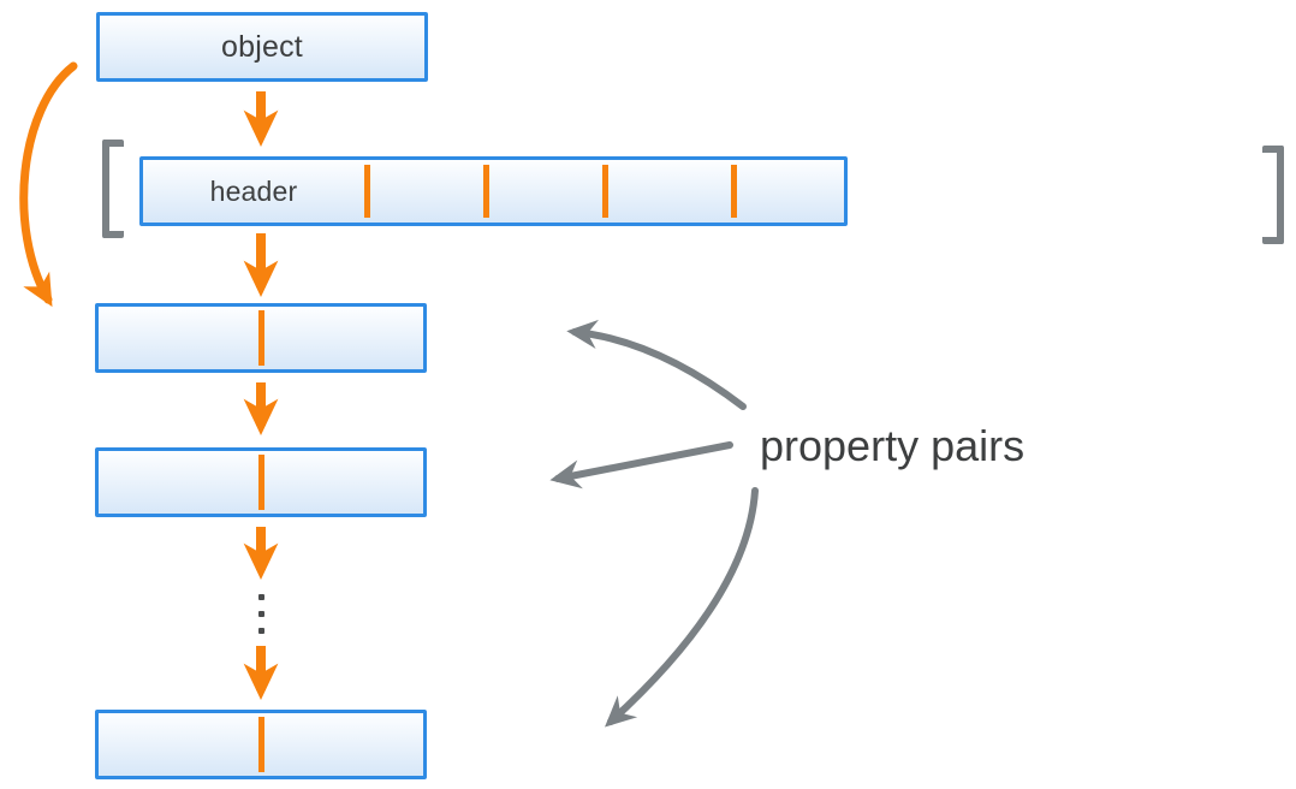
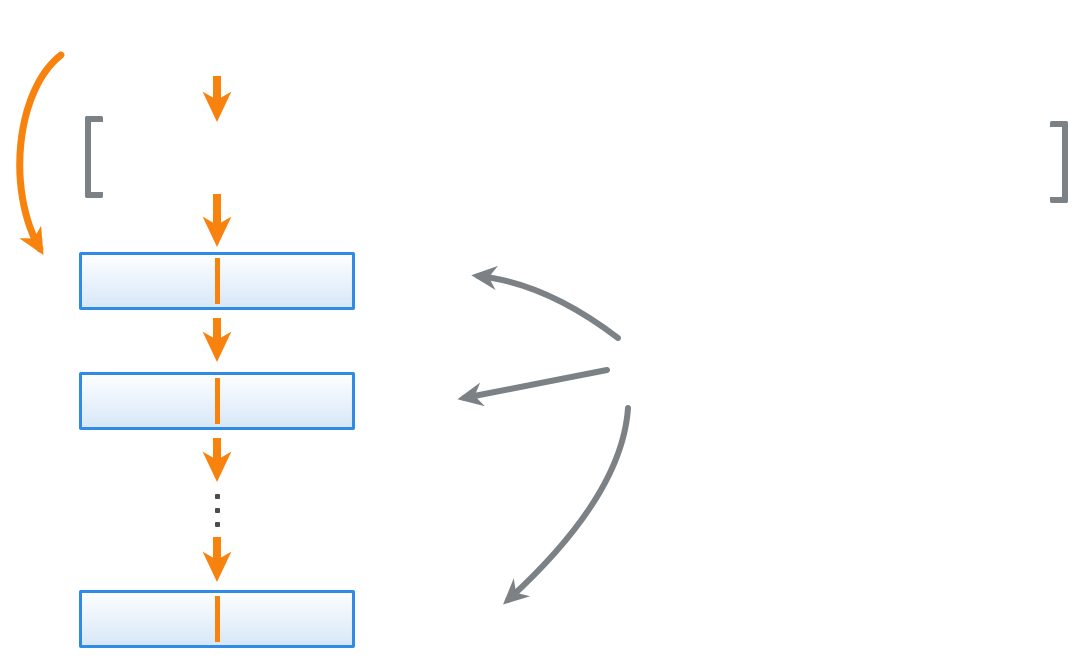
- object
- header
- property pairs
